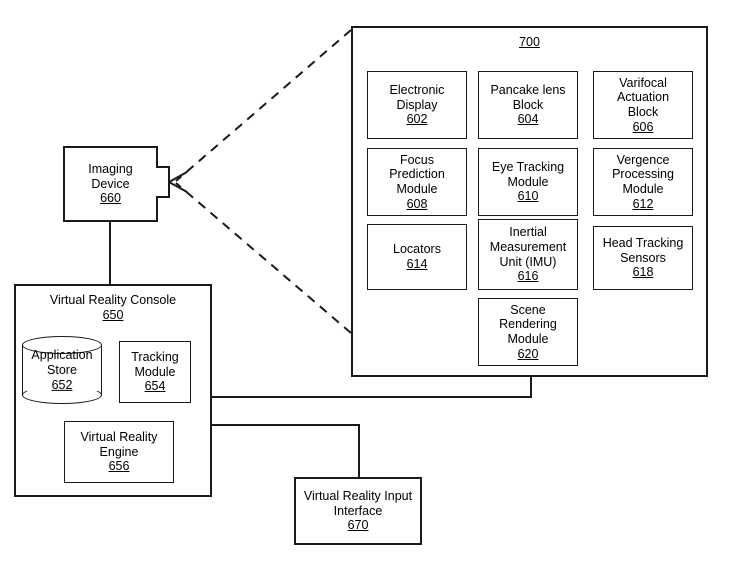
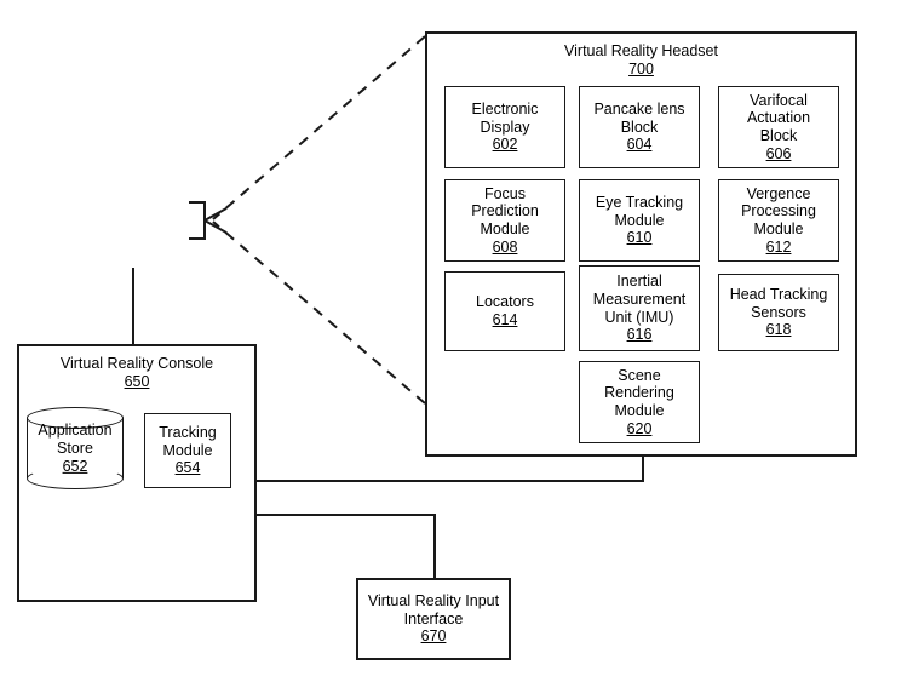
+ Virtual Reality Headset
  700
  Electronic
  Display
  602
  Pancake lens
  Block
  604
  Varifocal
  Actuation
  Block
  606
  Focus
  Prediction
  Module
  608
  Eye Tracking
  Module
  610
  Vergence
  Processing
  Module
  612
  Locators
  614
  Inertial
  Measurement
  Unit (IMU)
  616
  Head Tracking
  Sensors
  618
  Scene
  Rendering
  Module
  620
- Imaging
- Device
- 660
  Virtual Reality Console
  650
  Application
  Store
  652
  Tracking
  Module
  654
- Virtual Reality
- Engine
- 656
  Virtual Reality Input
  Interface
  670
